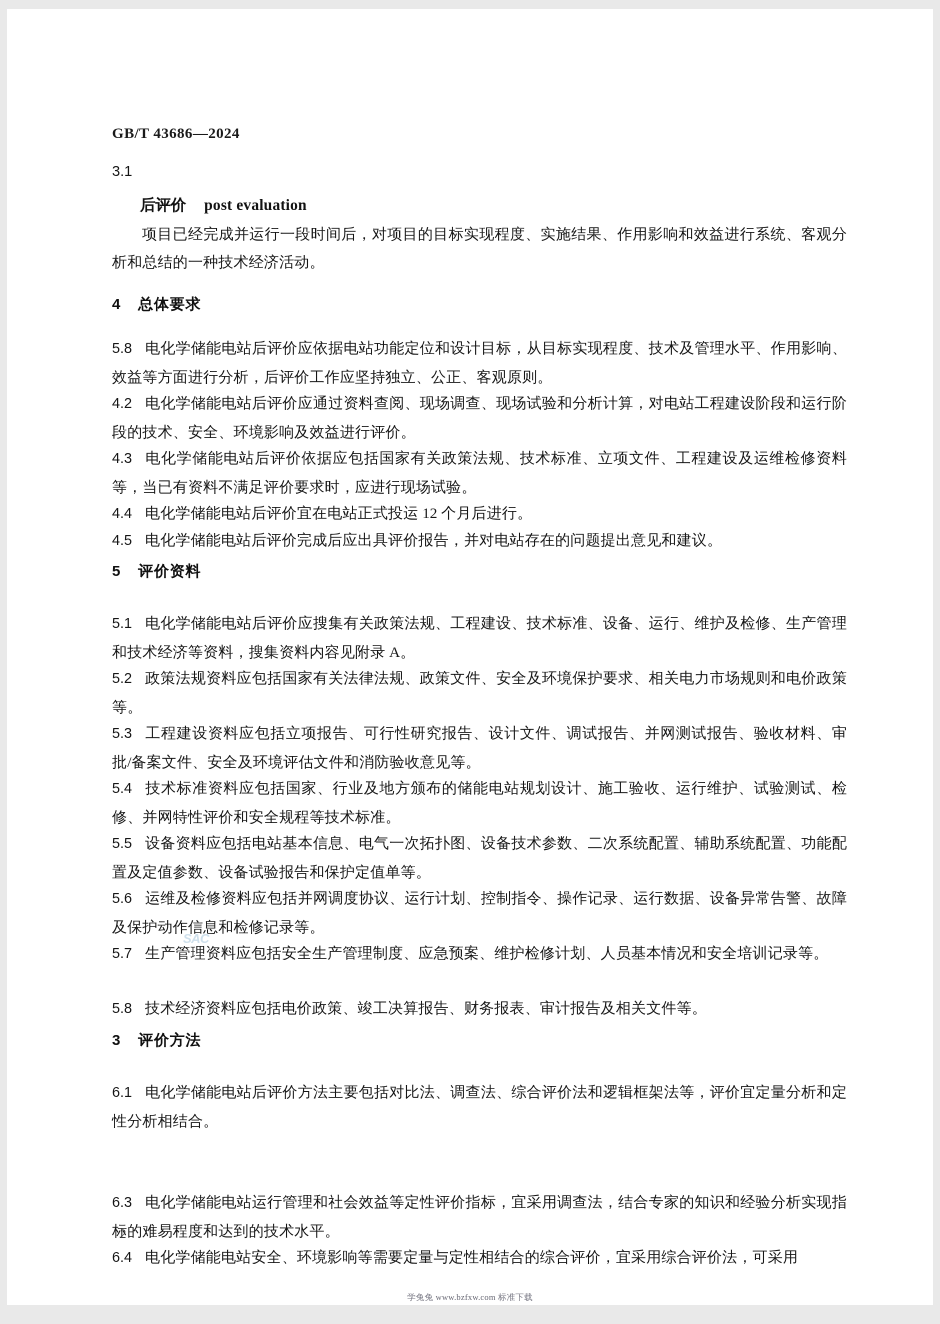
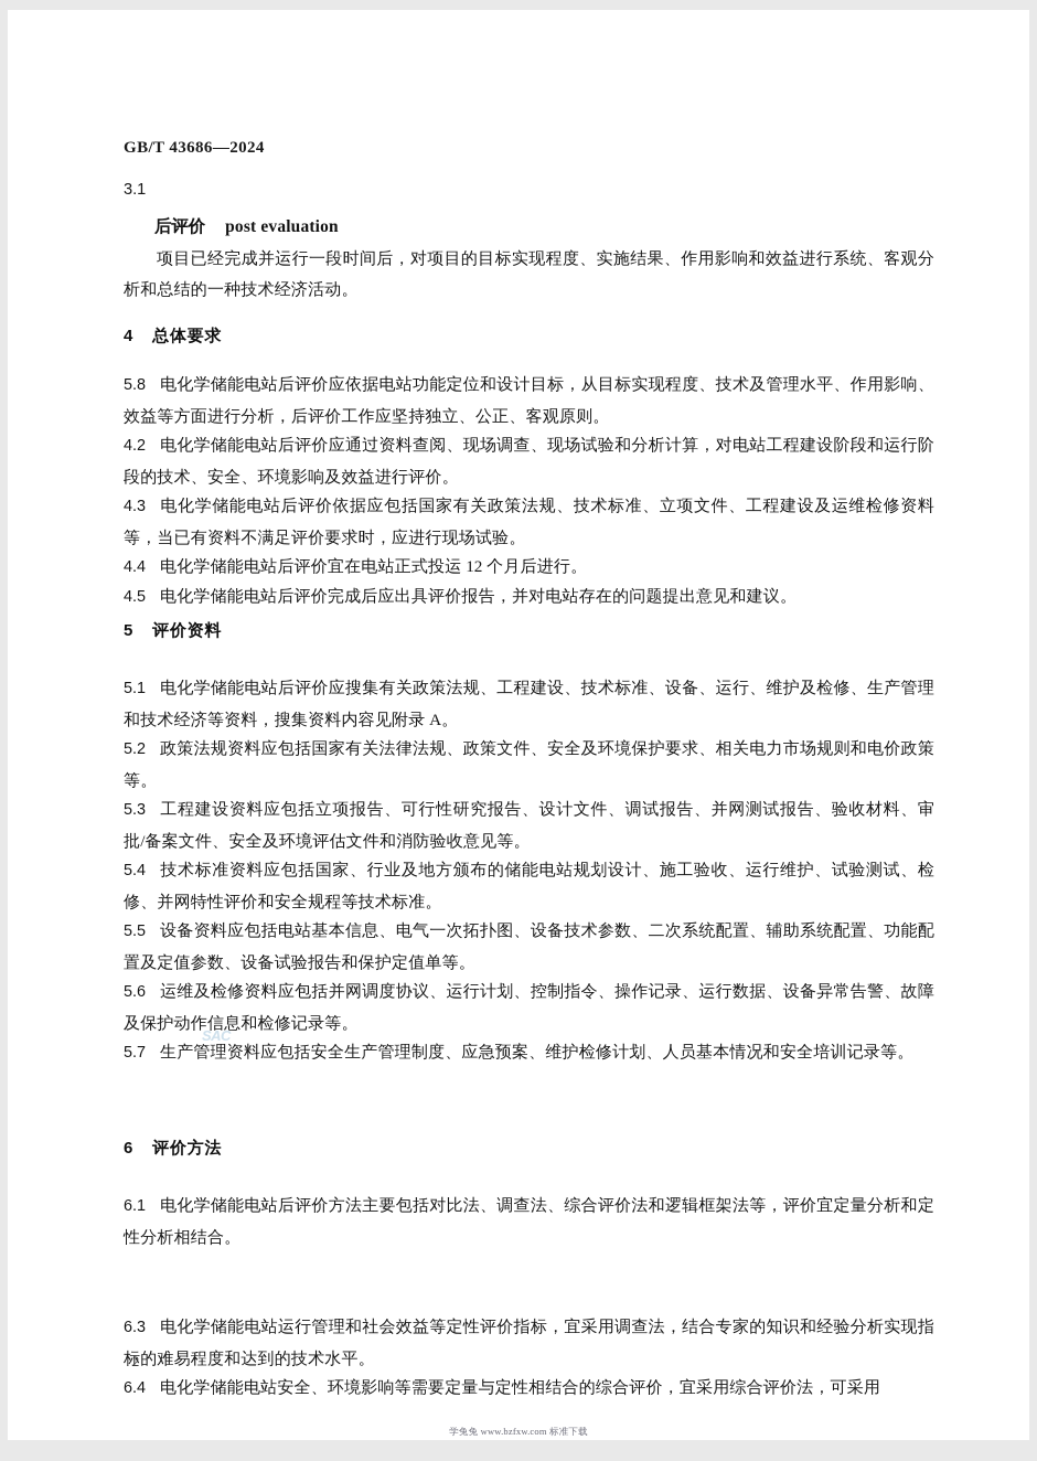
  GB/T 43686—2024
  3.1
  后评价 post evaluation
  项目已经完成并运行一段时间后，对项目的目标实现程度、实施结果、作用影响和效益进行系统、客观分析和总结的一种技术经济活动。
  4 总体要求
  5.8 电化学储能电站后评价应依据电站功能定位和设计目标，从目标实现程度、技术及管理水平、作用影响、效益等方面进行分析，后评价工作应坚持独立、公正、客观原则。
  4.2 电化学储能电站后评价应通过资料查阅、现场调查、现场试验和分析计算，对电站工程建设阶段和运行阶段的技术、安全、环境影响及效益进行评价。
  4.3 电化学储能电站后评价依据应包括国家有关政策法规、技术标准、立项文件、工程建设及运维检修资料等，当已有资料不满足评价要求时，应进行现场试验。
  4.4 电化学储能电站后评价宜在电站正式投运 12 个月后进行。
  4.5 电化学储能电站后评价完成后应出具评价报告，并对电站存在的问题提出意见和建议。
  5 评价资料
  5.1 电化学储能电站后评价应搜集有关政策法规、工程建设、技术标准、设备、运行、维护及检修、生产管理和技术经济等资料，搜集资料内容见附录 A。
  5.2 政策法规资料应包括国家有关法律法规、政策文件、安全及环境保护要求、相关电力市场规则和电价政策等。
  5.3 工程建设资料应包括立项报告、可行性研究报告、设计文件、调试报告、并网测试报告、验收材料、审批/备案文件、安全及环境评估文件和消防验收意见等。
  5.4 技术标准资料应包括国家、行业及地方颁布的储能电站规划设计、施工验收、运行维护、试验测试、检修、并网特性评价和安全规程等技术标准。
  5.5 设备资料应包括电站基本信息、电气一次拓扑图、设备技术参数、二次系统配置、辅助系统配置、功能配置及定值参数、设备试验报告和保护定值单等。
  5.6 运维及检修资料应包括并网调度协议、运行计划、控制指令、操作记录、运行数据、设备异常告警、故障及保护动作信息和检修记录等。
  5.7 生产管理资料应包括安全生产管理制度、应急预案、维护检修计划、人员基本情况和安全培训记录等。
- 5.8 技术经济资料应包括电价政策、竣工决算报告、财务报表、审计报告及相关文件等。
- 3 评价方法
+ 6 评价方法
  6.1 电化学储能电站后评价方法主要包括对比法、调查法、综合评价法和逻辑框架法等，评价宜定量分析和定性分析相结合。
  6.3 电化学储能电站运行管理和社会效益等定性评价指标，宜采用调查法，结合专家的知识和经验分析实现指标的难易程度和达到的技术水平。
  6.4 电化学储能电站安全、环境影响等需要定量与定性相结合的综合评价，宜采用综合评价法，可采用
  2
  SAC
  学兔兔 www.bzfxw.com 标准下载
